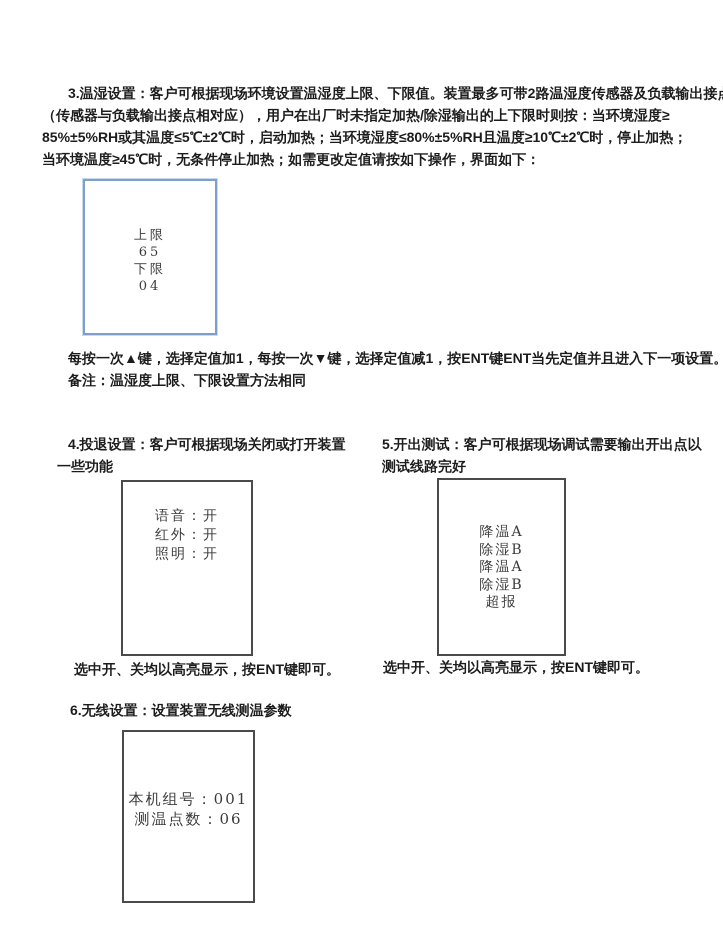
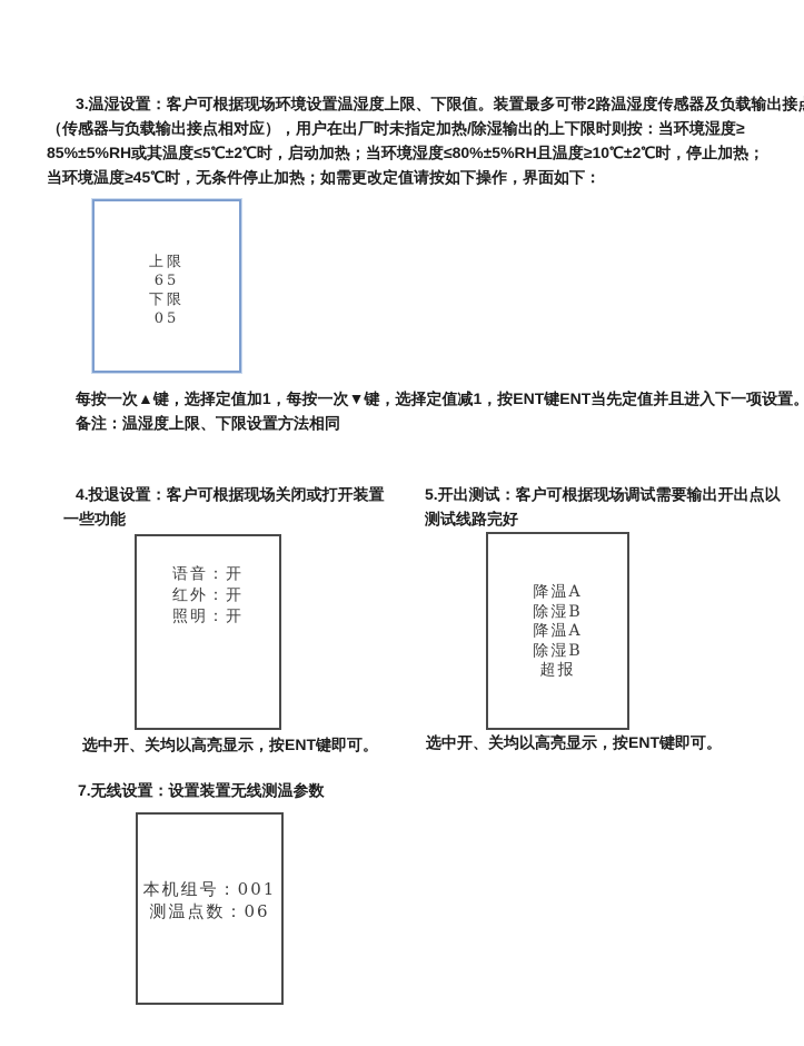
  3.温湿设置：客户可根据现场环境设置温湿度上限、下限值。装置最多可带2路温湿度传感器及负载输出接
  （传感器与负载输出接点相对应），用户在出厂时未指定加热/除湿输出的上下限时则按：当环境湿度≥
  85%±5%RH或其温度≤5℃±2℃时，启动加热；当环境湿度≤80%±5%RH且温度≥10℃±2℃时，停止加热；
  当环境温度≥45℃时，无条件停止加热；如需更改定值请按如下操作，界面如下：
  上限
  65
  下限
- 04
+ 05
  每按一次▲键，选择定值加1，每按一次▼键，选择定值减1，按ENT键ENT当先定值并且进入下一项设置。
  备注：温湿度上限、下限设置方法相同
  4.投退设置：客户可根据现场关闭或打开装置
  一些功能
  5.开出测试：客户可根据现场调试需要输出开出点以
  测试线路完好
  语音：开
  红外：开
  照明：开
  降温A
  除湿B
  降温A
  除湿B
  超报
  选中开、关均以高亮显示，按ENT键即可。
  选中开、关均以高亮显示，按ENT键即可。
- 6.无线设置：设置装置无线测温参数
+ 7.无线设置：设置装置无线测温参数
  本机组号：001
  测温点数：06
